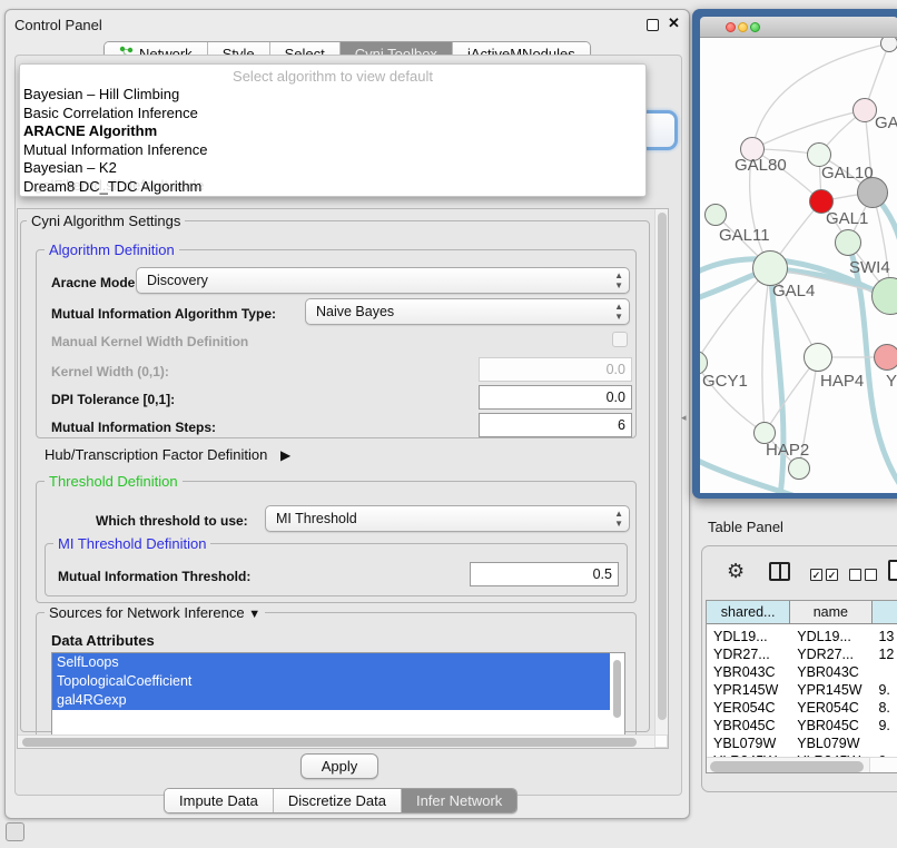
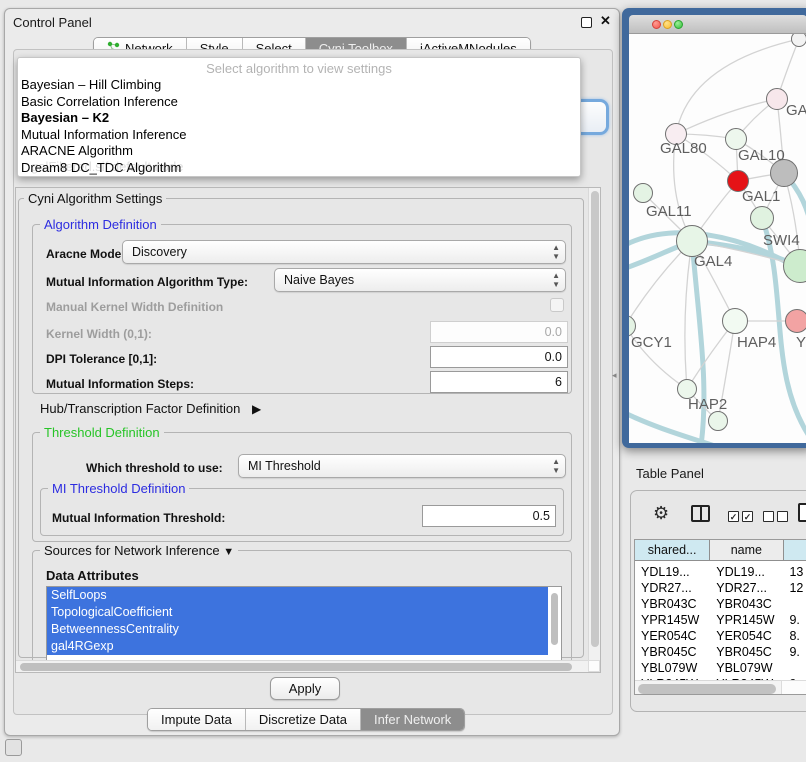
  Control Panel
  ✕
- Select algorithm to view default
+ Select algorithm to view settings
  Bayesian – Hill Climbing
  Basic Correlation Inference
- ARACNE Algorithm
+ Bayesian – K2
  Mutual Information Inference
- Bayesian – K2
+ ARACNE Algorithm
  Dream8 DC_TDC Algorithm
  galFiltered.sif default node
  Cyni Algorithm Settings
  Algorithm Definition
  Aracne Mode
  Discovery
  ▲
  ▼
  Mutual Information Algorithm Type:
  Naive Bayes
  ▲
  ▼
  Manual Kernel Width Definition
  Kernel Width (0,1):
  0.0
  DPI Tolerance [0,1]:
  0.0
  Mutual Information Steps:
  6
  Hub/Transcription Factor Definition ▶
  Threshold Definition
  Which threshold to use:
  MI Threshold
  ▲
  ▼
  MI Threshold Definition
  Mutual Information Threshold:
  0.5
  Sources for Network Inference ▼
  Data Attributes
  SelfLoops
  TopologicalCoefficient
+ BetweennessCentrality
  gal4RGexp
  Apply
  Impute Data
  Discretize Data
  Infer Network
  ◂
  GAL80
  GAL10
  GAL1
  GAL11
  SWI4
  GAL4
  GCY1
  HAP4
  Y
  HAP2
  Table Panel
  ⚙
  ✓ ✓
  shared...
  name
  YDL19...
  YDL19...
  13
  YDR27...
  YDR27...
  12
  YBR043C
  YBR043C
  YPR145W
  YPR145W
  9.
  YER054C
  YER054C
  8.
  YBR045C
  YBR045C
  9.
  YBL079W
  YBL079W
